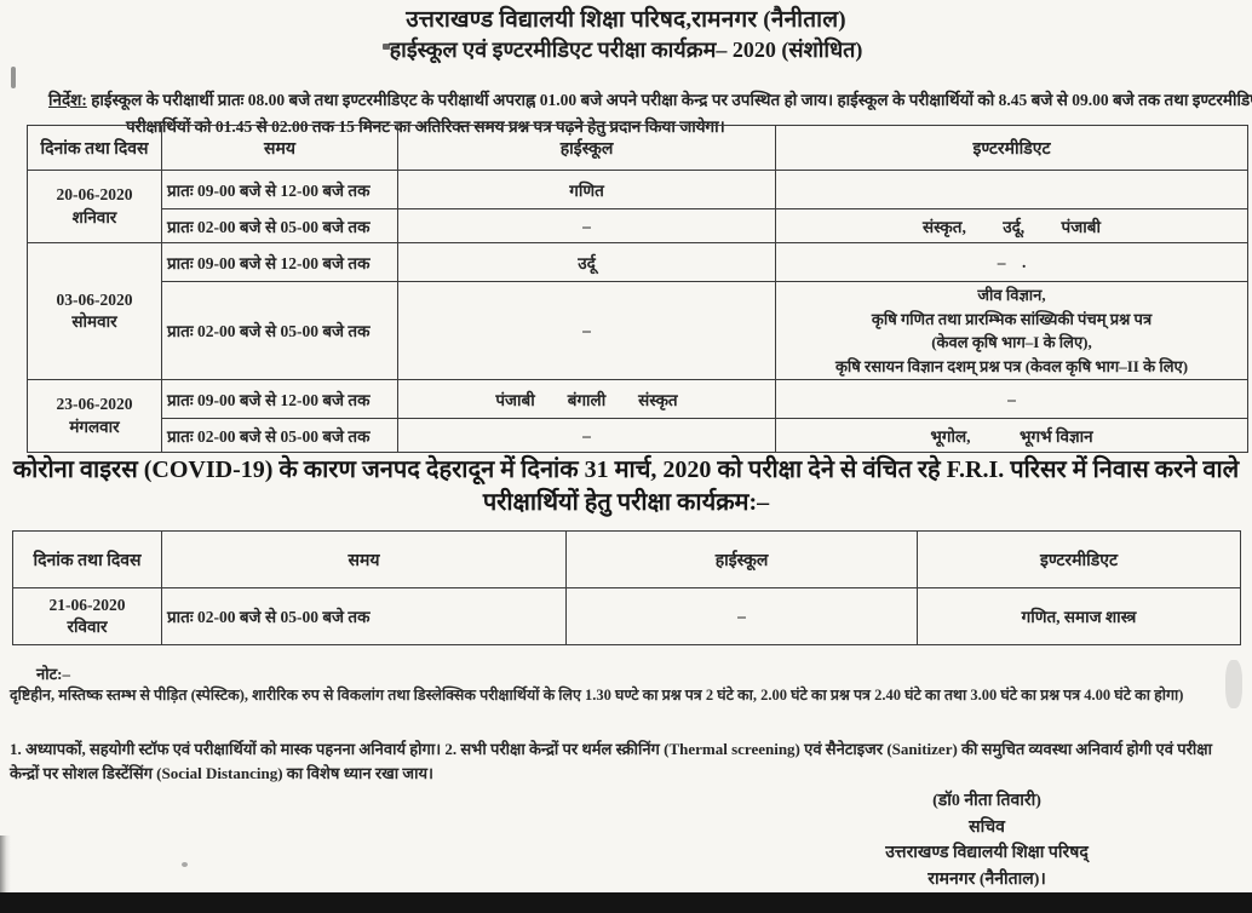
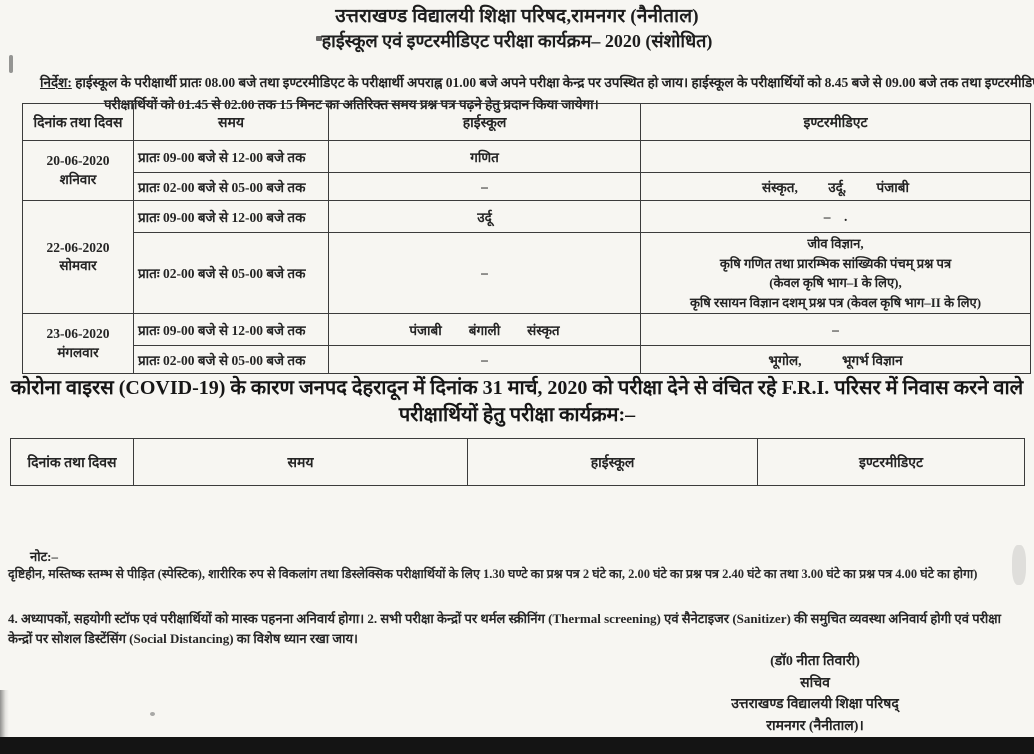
  उत्तराखण्ड विद्यालयी शिक्षा परिषद,रामनगर (नैनीताल)
  हाईस्कूल एवं इण्टरमीडिएट परीक्षा कार्यक्रम– 2020 (संशोधित)
  निर्देश: हाईस्कूल के परीक्षार्थी प्रातः 08.00 बजे तथा इण्टरमीडिएट के परीक्षार्थी अपराह्न 01.00 बजे अपने परीक्षा केन्द्र पर उपस्थित हो जाय। हाईस्कूल के परीक्षार्थियों को 8.45 बजे से 09.00 बजे तक तथा इण्टरमीडि परीक्षार्थियों को 01.45 से 02.00 तक 15 मिनट का अतिरिक्त समय प्रश्न पत्र पढ़ने हेतु प्रदान किया जायेगा।
  दिनांक तथा दिवस	समय	हाईस्कूल	इण्टरमीडिएट
  20-06-2020 शनिवार	प्रातः 09-00 बजे से 12-00 बजे तक	गणित
  प्रातः 02-00 बजे से 05-00 बजे तक	–	संस्कृत, उर्दू, पंजाबी
- 03-06-2020 सोमवार	प्रातः 09-00 बजे से 12-00 बजे तक	उर्दू	– .
+ 22-06-2020 सोमवार	प्रातः 09-00 बजे से 12-00 बजे तक	उर्दू	– .
  प्रातः 02-00 बजे से 05-00 बजे तक	–	जीव विज्ञान, कृषि गणित तथा प्रारम्भिक सांख्यिकी पंचम् प्रश्न पत्र (केवल कृषि भाग–I के लिए), कृषि रसायन विज्ञान दशम् प्रश्न पत्र (केवल कृषि भाग–II के लिए)
  23-06-2020 मंगलवार	प्रातः 09-00 बजे से 12-00 बजे तक	पंजाबी बंगाली संस्कृत	–
  प्रातः 02-00 बजे से 05-00 बजे तक	–	भूगोल, भूगर्भ विज्ञान
  कोरोना वाइरस (COVID-19) के कारण जनपद देहरादून में दिनांक 31 मार्च, 2020 को परीक्षा देने से वंचित रहे F.R.I. परिसर में निवास करने वाले परीक्षार्थियों हेतु परीक्षा कार्यक्रम:–
  दिनांक तथा दिवस	समय	हाईस्कूल	इण्टरमीडिएट
- 21-06-2020 रविवार	प्रातः 02-00 बजे से 05-00 बजे तक	–	गणित, समाज शास्त्र
  नोट:–
  दृष्टिहीन, मस्तिष्क स्तम्भ से पीड़ित (स्पेस्टिक), शारीरिक रुप से विकलांग तथा डिस्लेक्सिक परीक्षार्थियों के लिए 1.30 घण्टे का प्रश्न पत्र 2 घंटे का, 2.00 घंटे का प्रश्न पत्र 2.40 घंटे का तथा 3.00 घंटे का प्रश्न पत्र 4.00 घंटे का होगा)
- 1. अध्यापकों, सहयोगी स्टॉफ एवं परीक्षार्थियों को मास्क पहनना अनिवार्य होगा। 2. सभी परीक्षा केन्द्रों पर थर्मल स्क्रीनिंग (Thermal screening) एवं सैनेटाइजर (Sanitizer) की समुचित व्यवस्था अनिवार्य होगी एवं परीक्षा केन्द्रों पर सोशल डिस्टेंसिंग (Social Distancing) का विशेष ध्यान रखा जाय।
+ 4. अध्यापकों, सहयोगी स्टॉफ एवं परीक्षार्थियों को मास्क पहनना अनिवार्य होगा। 2. सभी परीक्षा केन्द्रों पर थर्मल स्क्रीनिंग (Thermal screening) एवं सैनेटाइजर (Sanitizer) की समुचित व्यवस्था अनिवार्य होगी एवं परीक्षा केन्द्रों पर सोशल डिस्टेंसिंग (Social Distancing) का विशेष ध्यान रखा जाय।
  (डॉ0 नीता तिवारी)
  सचिव
  उत्तराखण्ड विद्यालयी शिक्षा परिषद्
  रामनगर (नैनीताल)।
